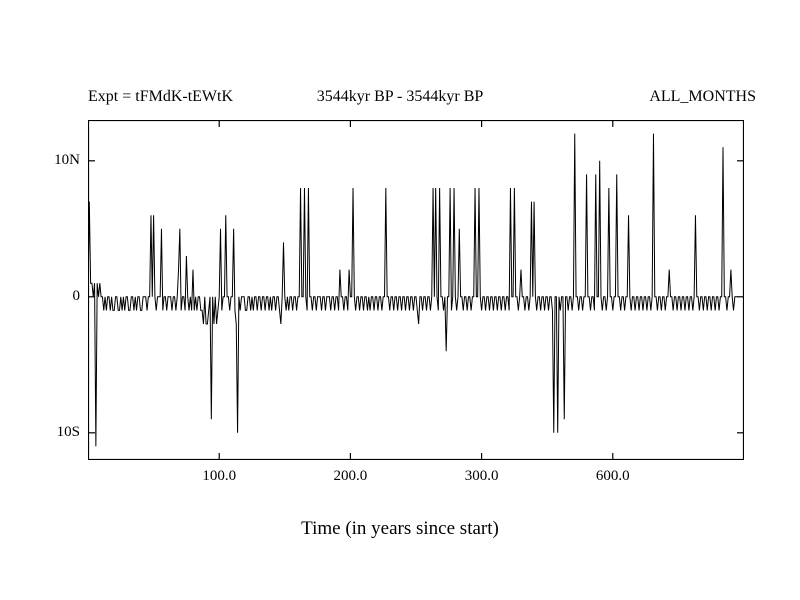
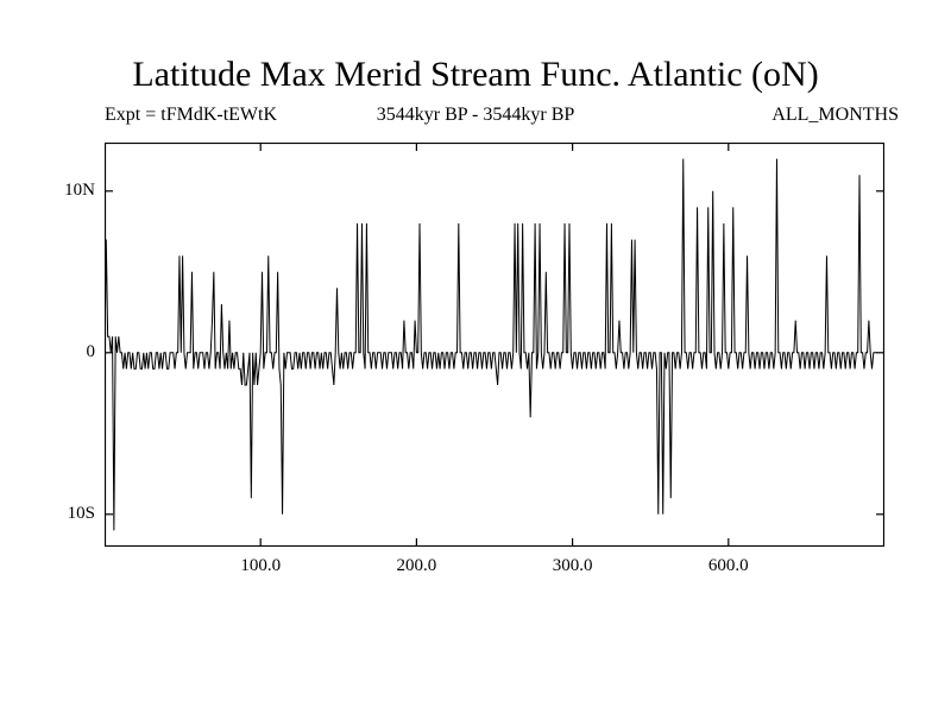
+ Latitude Max Merid Stream Func. Atlantic (oN)
  Expt = tFMdK-tEWtK
  3544kyr BP - 3544kyr BP
  ALL_MONTHS
  10N
  0
  10S
  100.0
  200.0
  300.0
  600.0
- Time (in years since start)
